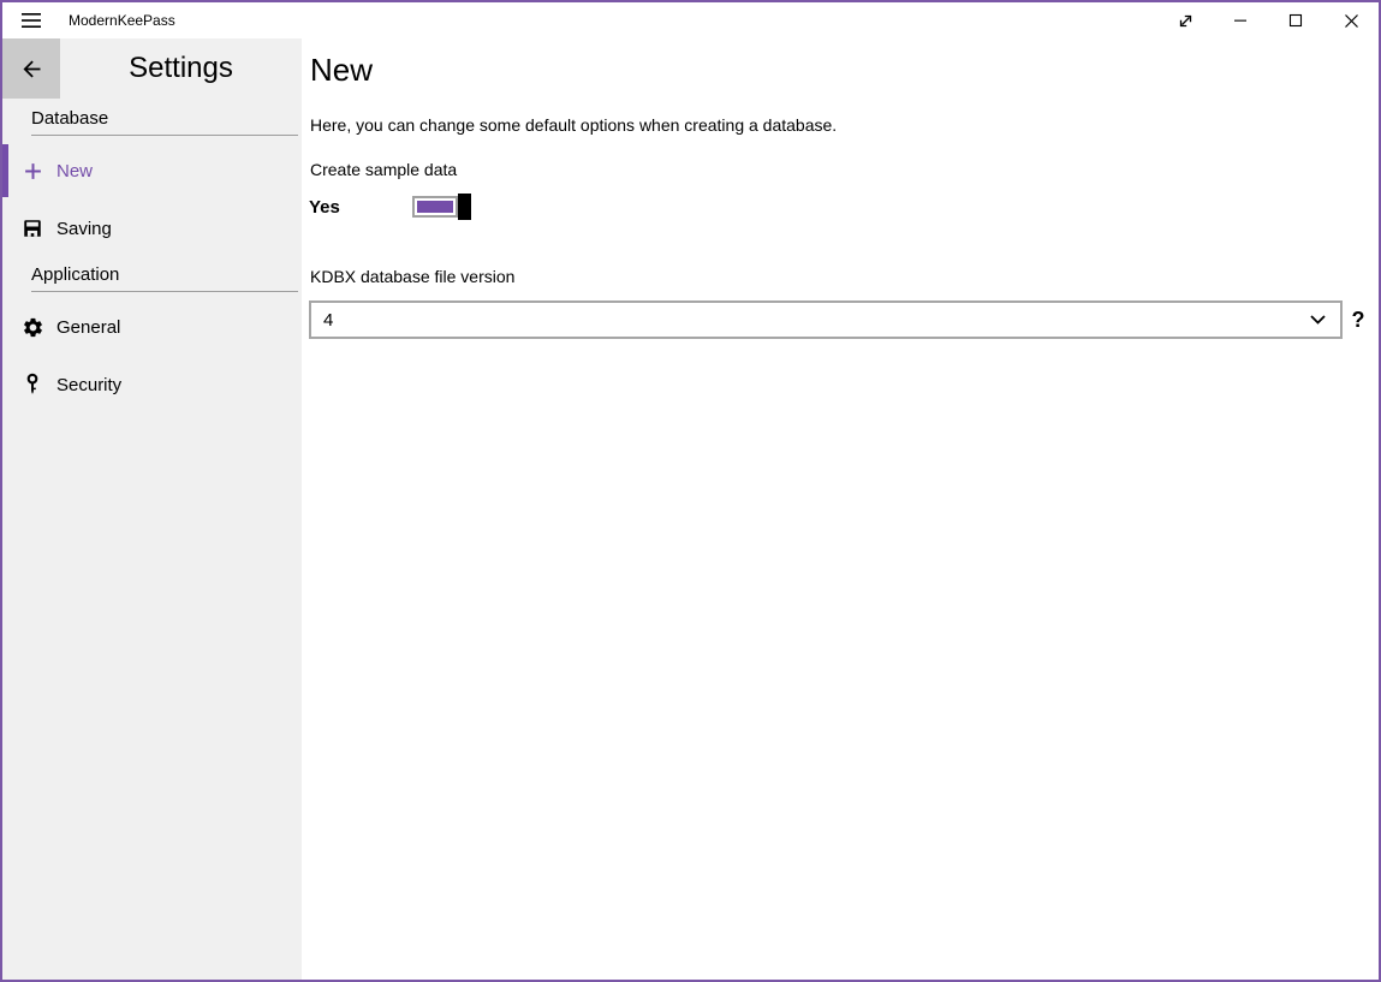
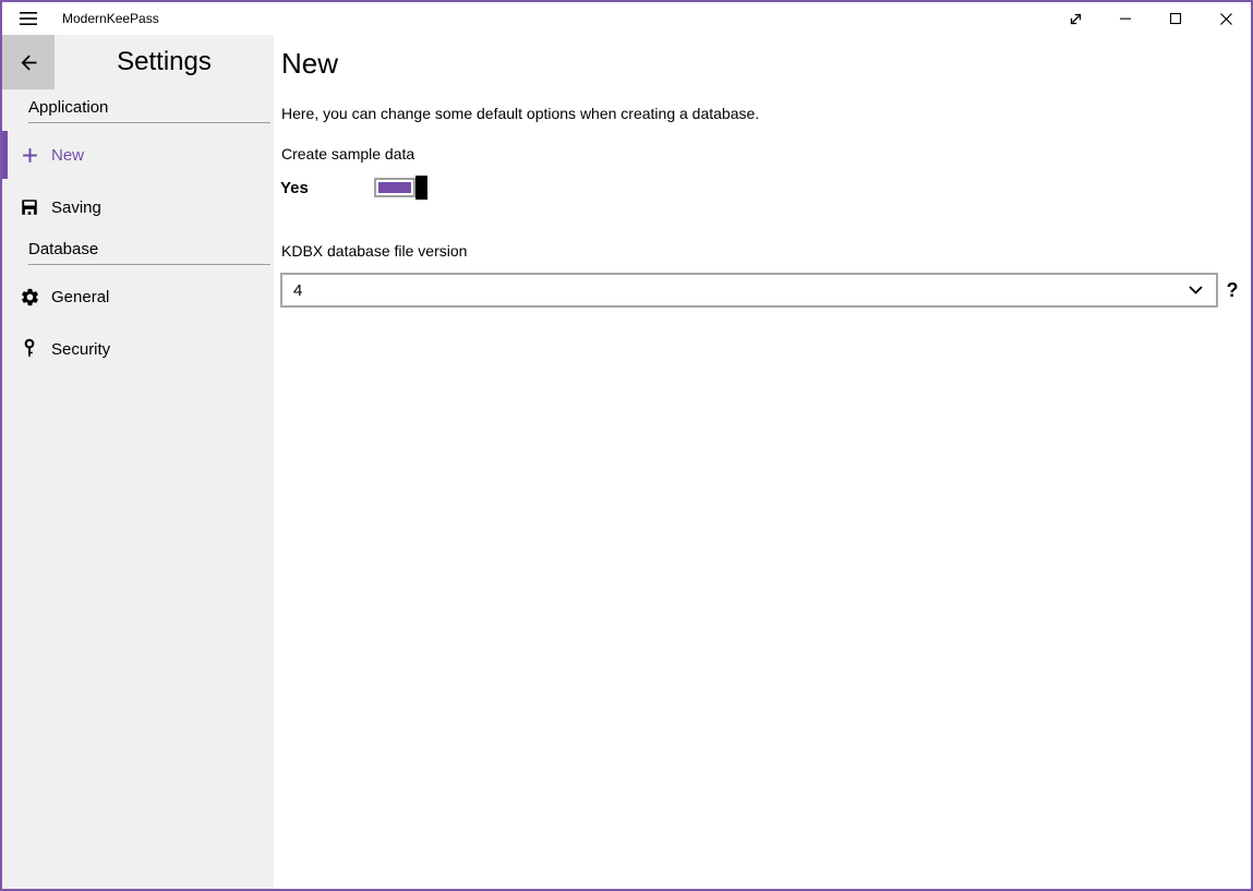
  ModernKeePass
  Settings
- Database
+ Application
  New
  Saving
- Application
+ Database
  General
  Security
  New
  Here, you can change some default options when creating a database.
  Create sample data
  Yes
  KDBX database file version
  4
  ?
